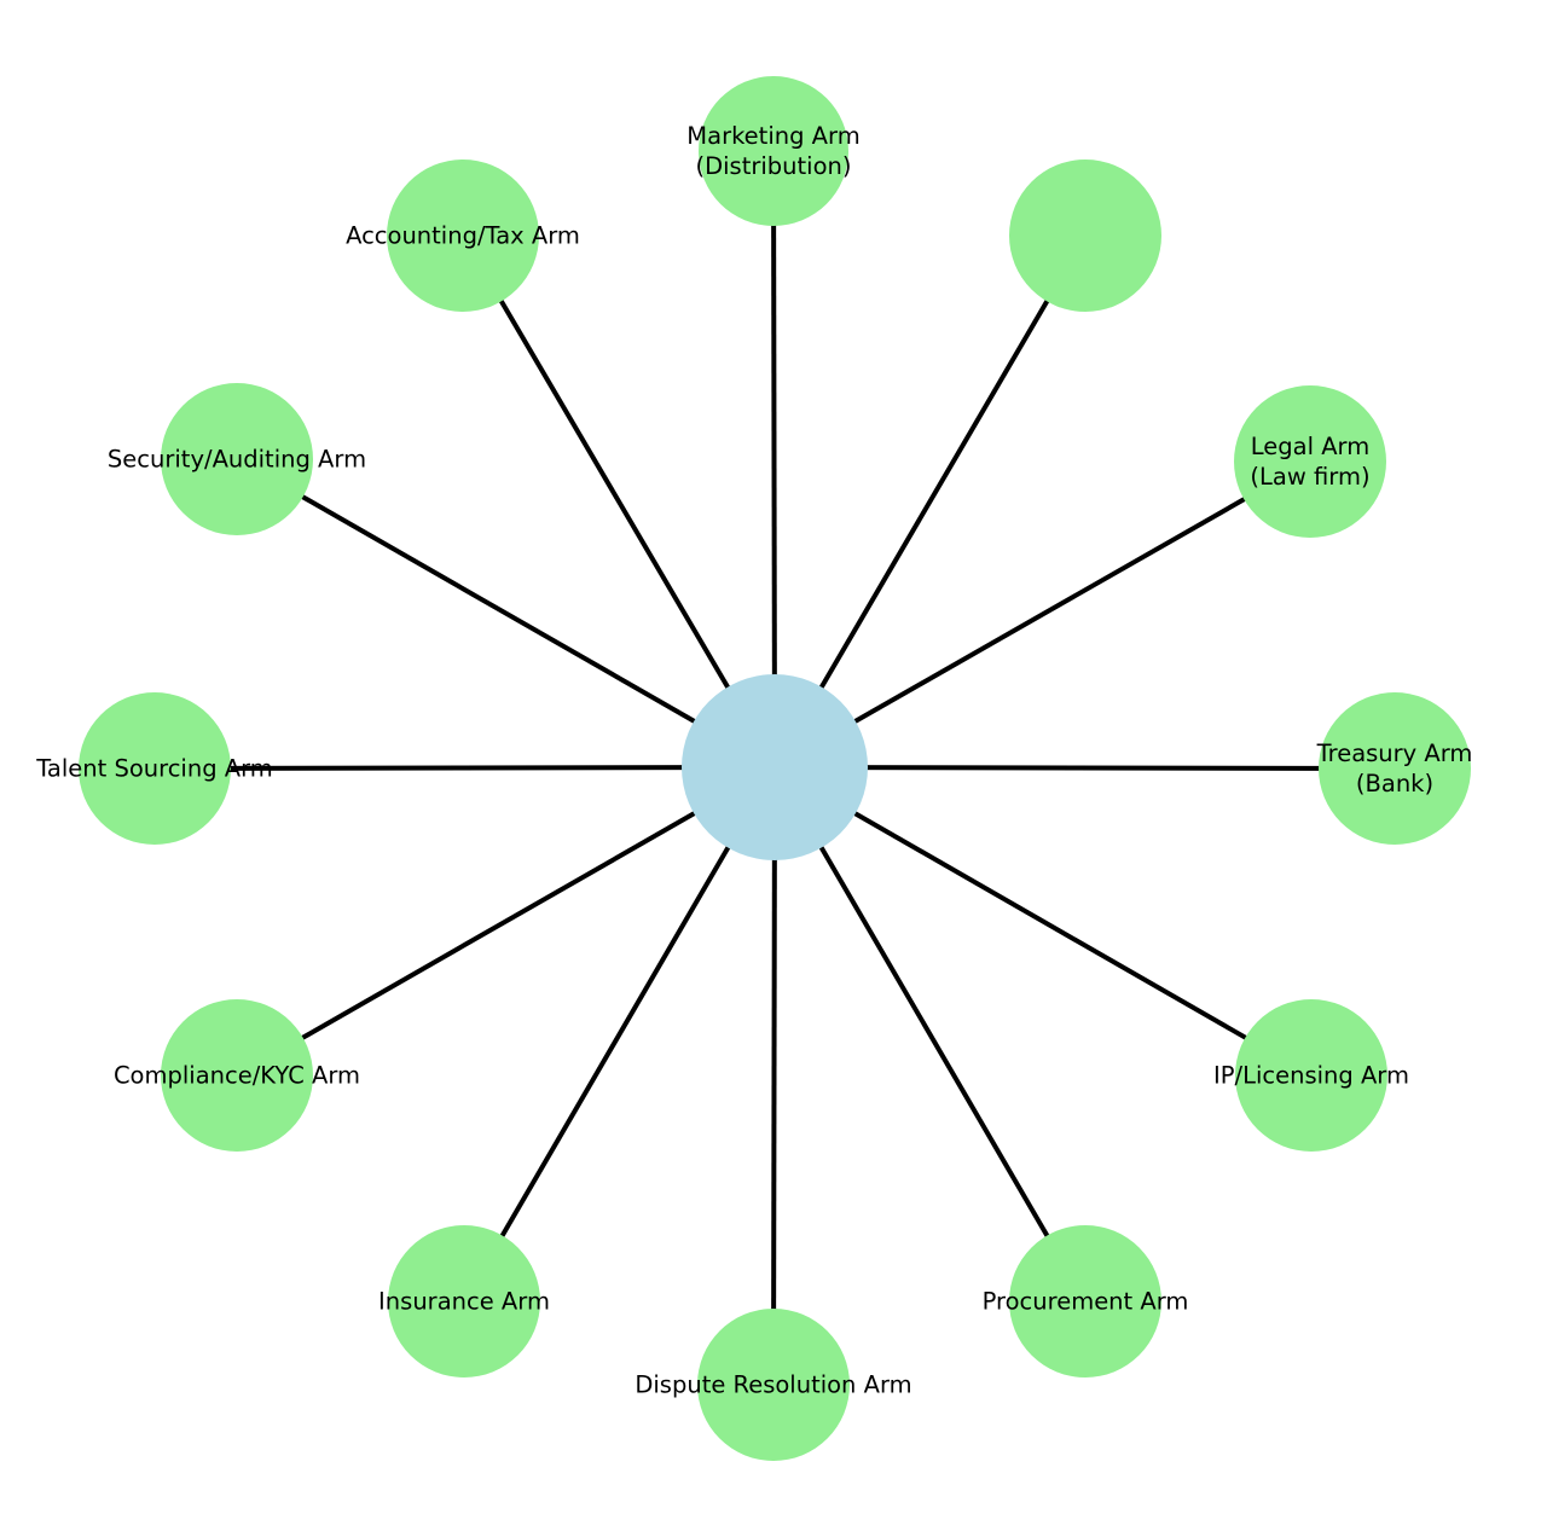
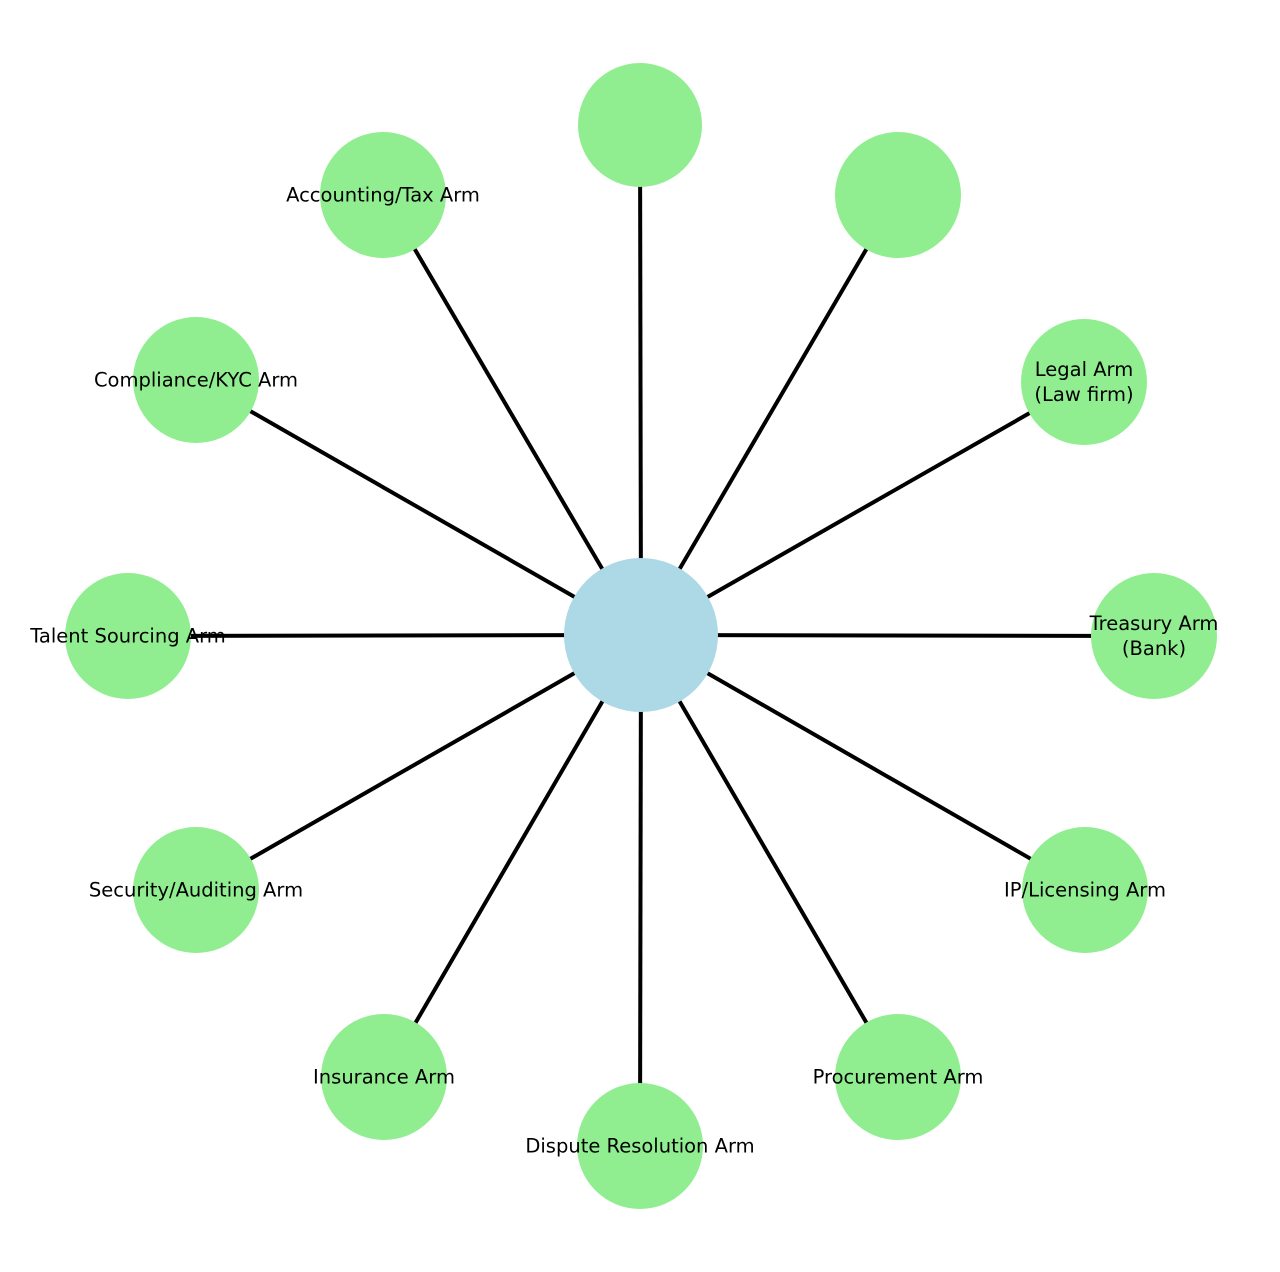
- Marketing Arm
- (Distribution)
  Legal Arm
  (Law firm)
  Treasury Arm
  (Bank)
  IP/Licensing Arm
  Procurement Arm
  Dispute Resolution Arm
  Insurance Arm
- Compliance/KYC Arm
+ Security/Auditing Arm
  Talent Sourcing Arm
- Security/Auditing Arm
+ Compliance/KYC Arm
  Accounting/Tax Arm
